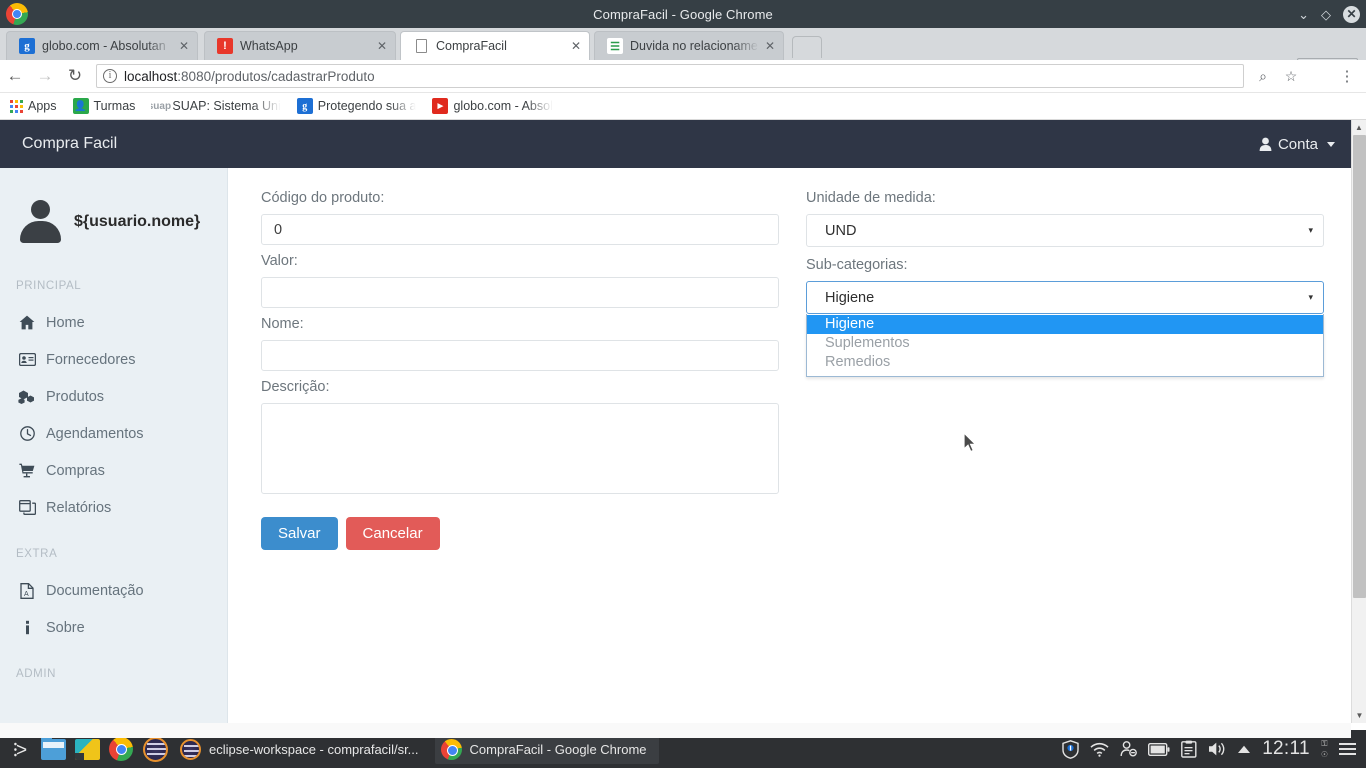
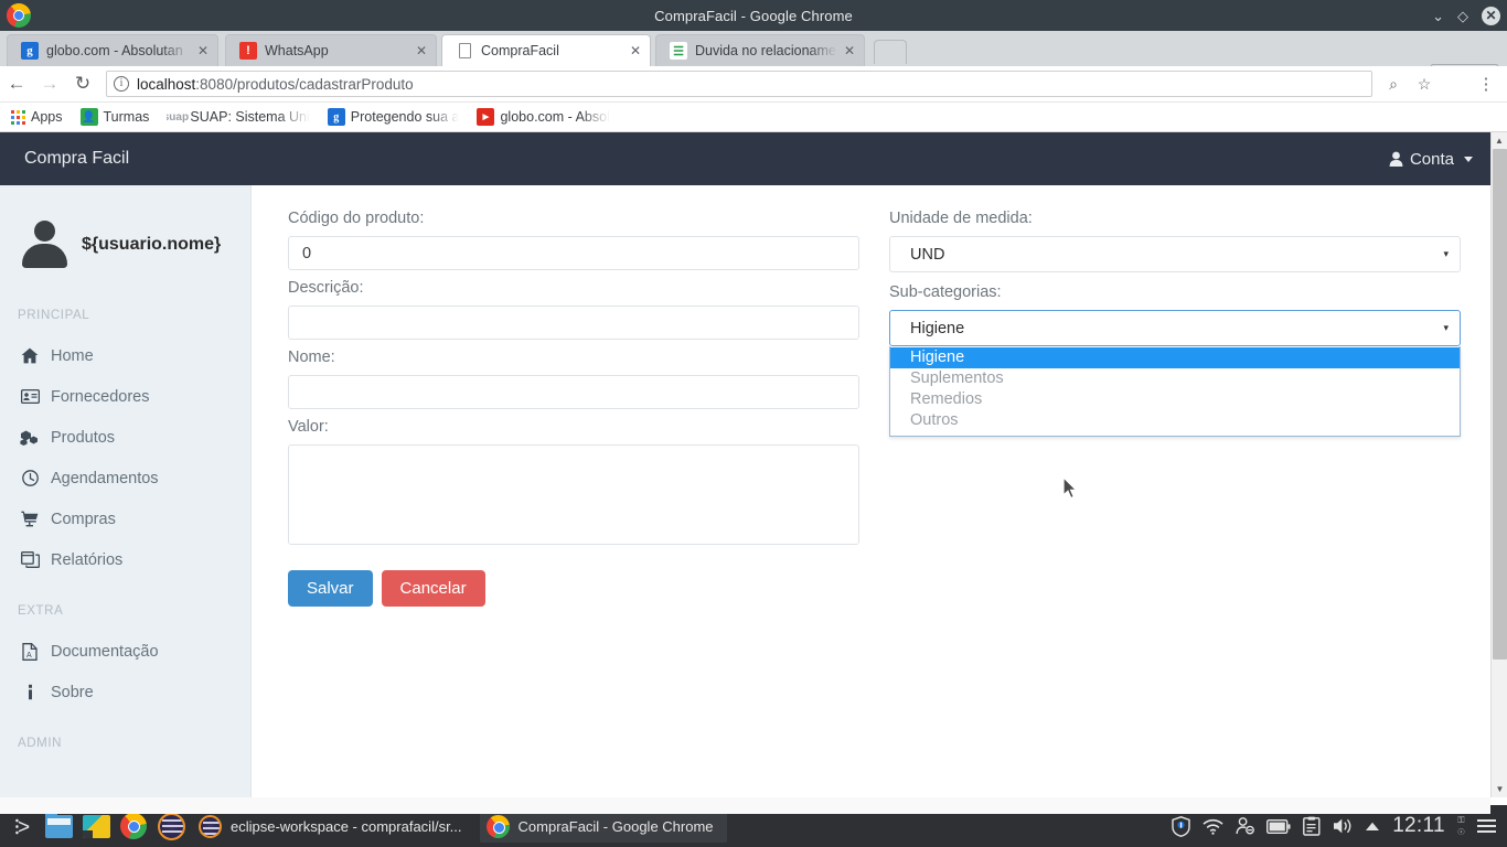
  CompraFacil - Google Chrome
  ⌄
  ◇
  ✕
  g
  globo.com - Absolutan
  ✕
  !
  WhatsApp
  ✕
  CompraFacil
  ✕
  ☰
  Duvida no relacioname
  ✕
  ←
  →
  ↻
  i
  localhost
  :8080/produtos/cadastrarProduto
  ⌕
  ☆
  ⋮
  Apps
  👤
  Turmas
  suap
  SUAP: Sistema Uni
  g
  Protegendo sua a
  ►
  globo.com - Absol
  Compra Facil
  Conta
  ${usuario.nome}
  PRINCIPAL
  Home
  Fornecedores
  Produtos
  Agendamentos
  Compras
  Relatórios
  EXTRA
  Documentação
  Sobre
  ADMIN
  Código do produto:
  0
- Valor:
+ Descrição:
  Nome:
- Descrição:
+ Valor:
  Salvar
  Cancelar
  Unidade de medida:
  UND
  ▾
  Sub-categorias:
  Higiene
  ▾
  Higiene
  Suplementos
  Remedios
+ Outros
  ▲
  ▼
  ⁝>
  eclipse-workspace - comprafacil/sr...
  CompraFacil - Google Chrome
  12:11
  ⚿
  ☉
